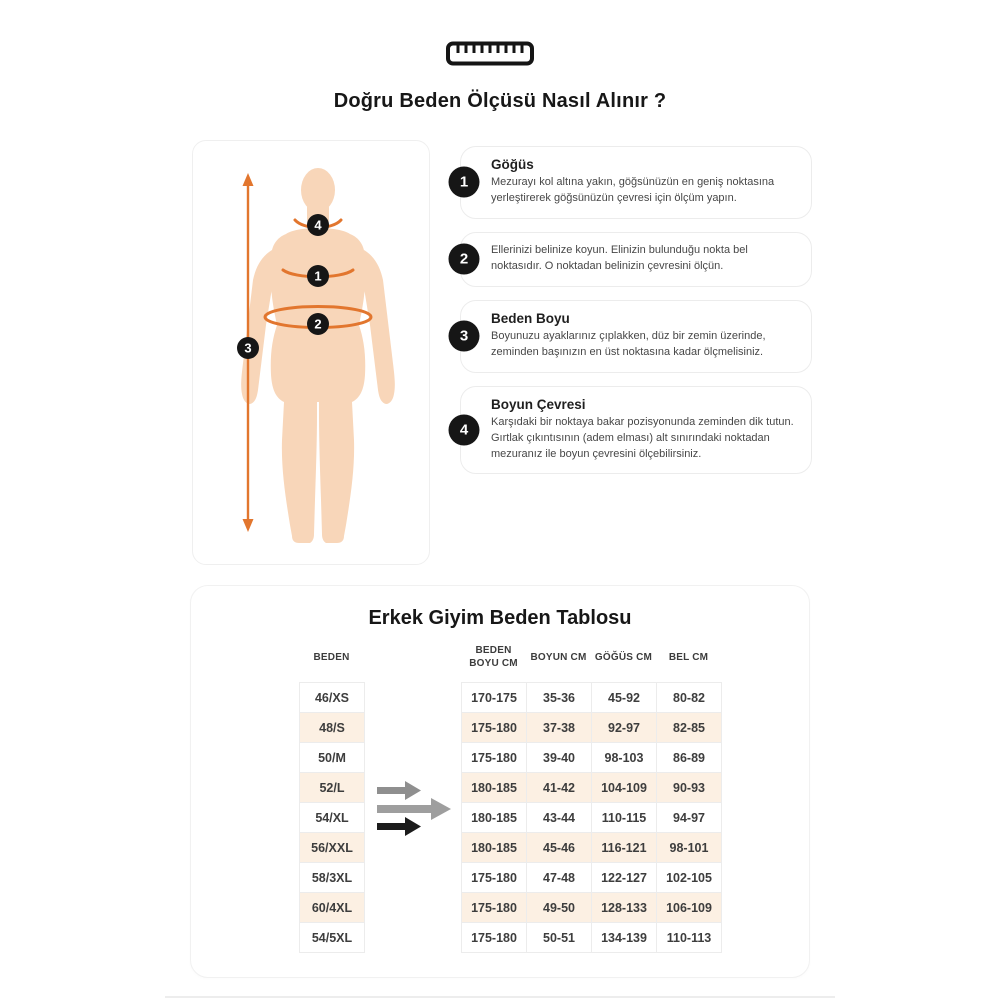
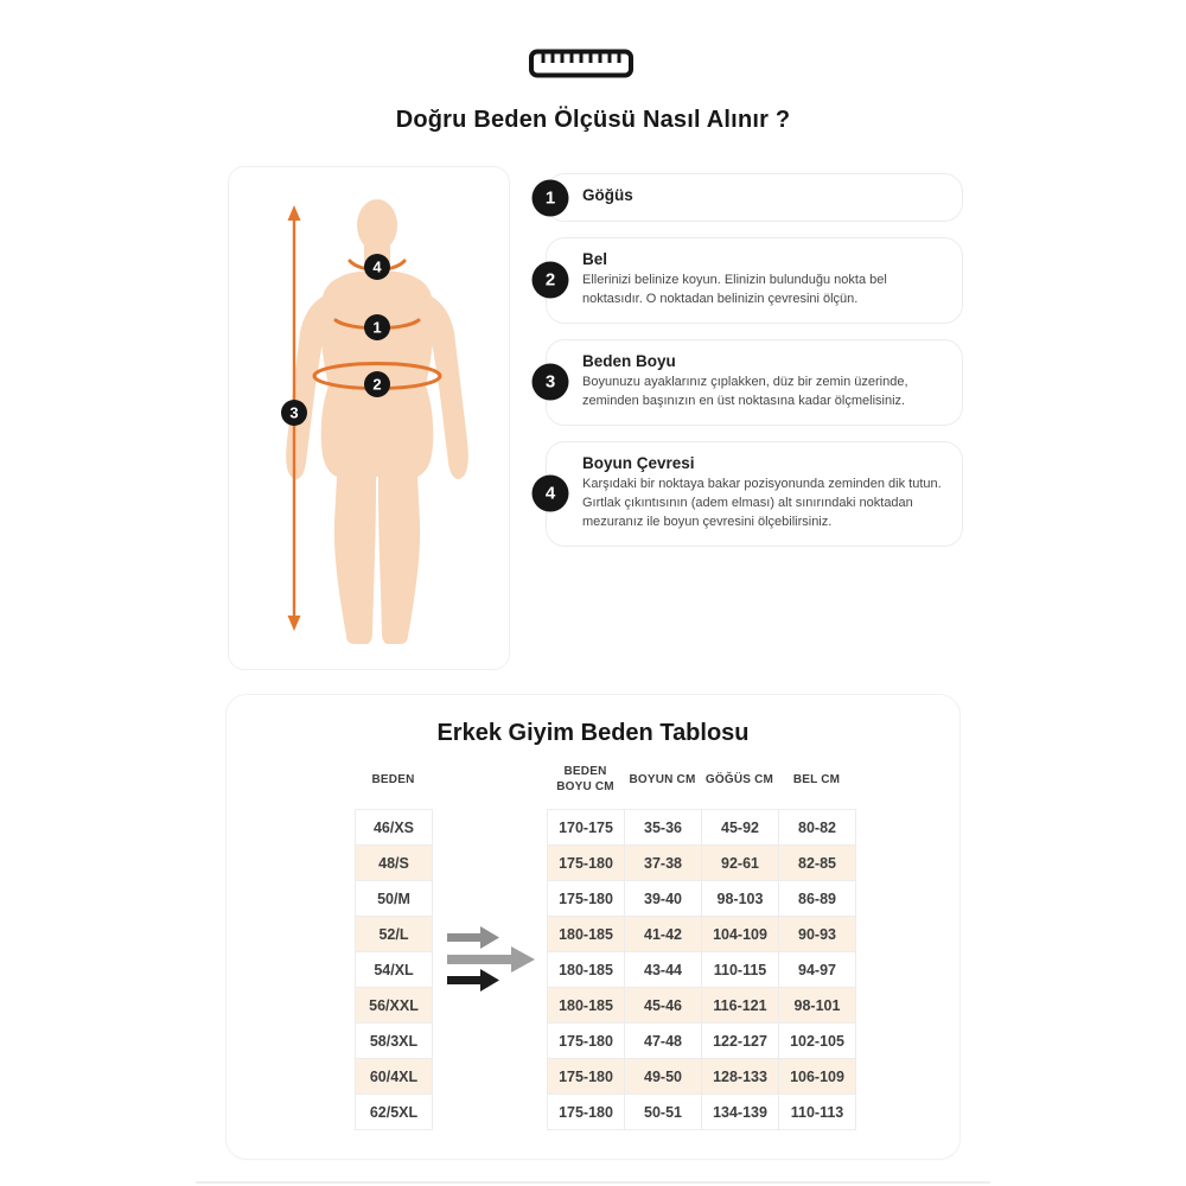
  Doğru Beden Ölçüsü Nasıl Alınır ?
  1
  2
  3
  4
  1
  Göğüs
- Mezurayı kol altına yakın, göğsünüzün en geniş noktasına yerleştirerek göğsünüzün çevresi için ölçüm yapın.
  2
+ Bel
  Ellerinizi belinize koyun. Elinizin bulunduğu nokta bel noktasıdır. O noktadan belinizin çevresini ölçün.
  3
  Beden Boyu
  Boyunuzu ayaklarınız çıplakken, düz bir zemin üzerinde, zeminden başınızın en üst noktasına kadar ölçmelisiniz.
  4
  Boyun Çevresi
  Karşıdaki bir noktaya bakar pozisyonunda zeminden dik tutun. Gırtlak çıkıntısının (adem elması) alt sınırındaki noktadan mezuranız ile boyun çevresini ölçebilirsiniz.
  Erkek Giyim Beden Tablosu
  BEDEN
  BEDEN BOYU CM
  BOYUN CM
  GÖĞÜS CM
  BEL CM
  46/XS
  48/S
  50/M
  52/L
  54/XL
  56/XXL
  58/3XL
  60/4XL
- 54/5XL
+ 62/5XL
  170-175	35-36	45-92	80-82
- 175-180	37-38	92-97	82-85
+ 175-180	37-38	92-61	82-85
  175-180	39-40	98-103	86-89
  180-185	41-42	104-109	90-93
  180-185	43-44	110-115	94-97
  180-185	45-46	116-121	98-101
  175-180	47-48	122-127	102-105
  175-180	49-50	128-133	106-109
  175-180	50-51	134-139	110-113
